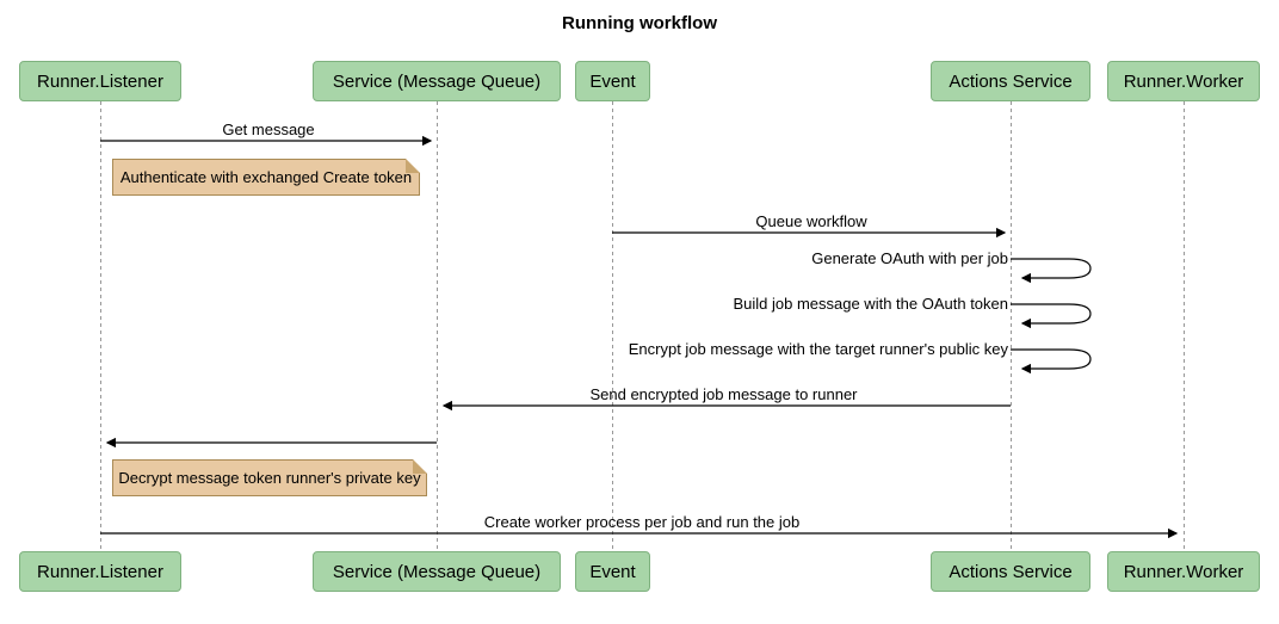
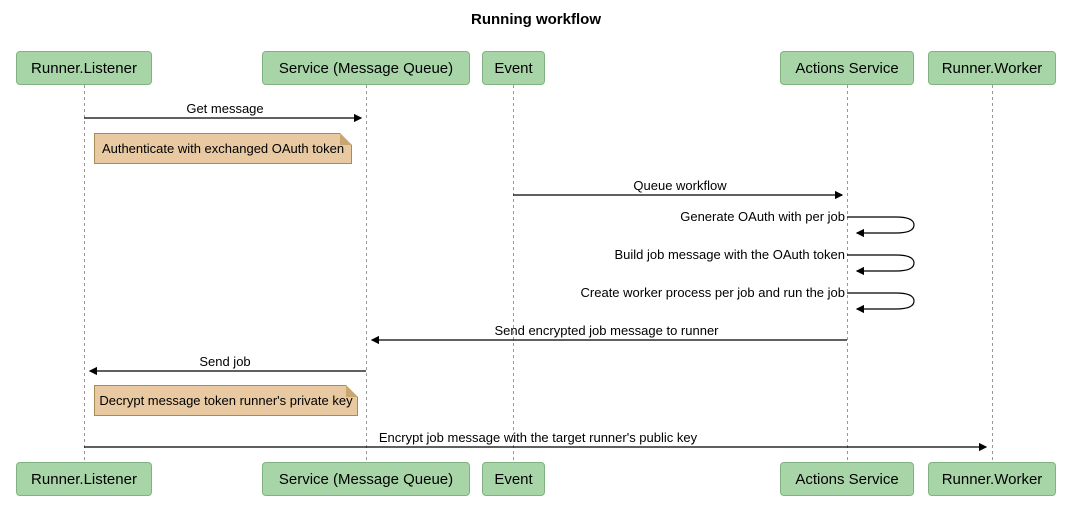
  Running workflow
  Runner.Listener
  Service (Message Queue)
  Event
  Actions Service
  Runner.Worker
  Get message
  Queue workflow
  Generate OAuth with per job
  Build job message with the OAuth token
- Encrypt job message with the target runner's public key
+ Create worker process per job and run the job
  Send encrypted job message to runner
+ Send job
- Create worker process per job and run the job
+ Encrypt job message with the target runner's public key
- Authenticate with exchanged Create token
+ Authenticate with exchanged OAuth token
  Decrypt message token runner's private key
  Runner.Listener
  Service (Message Queue)
  Event
  Actions Service
  Runner.Worker
